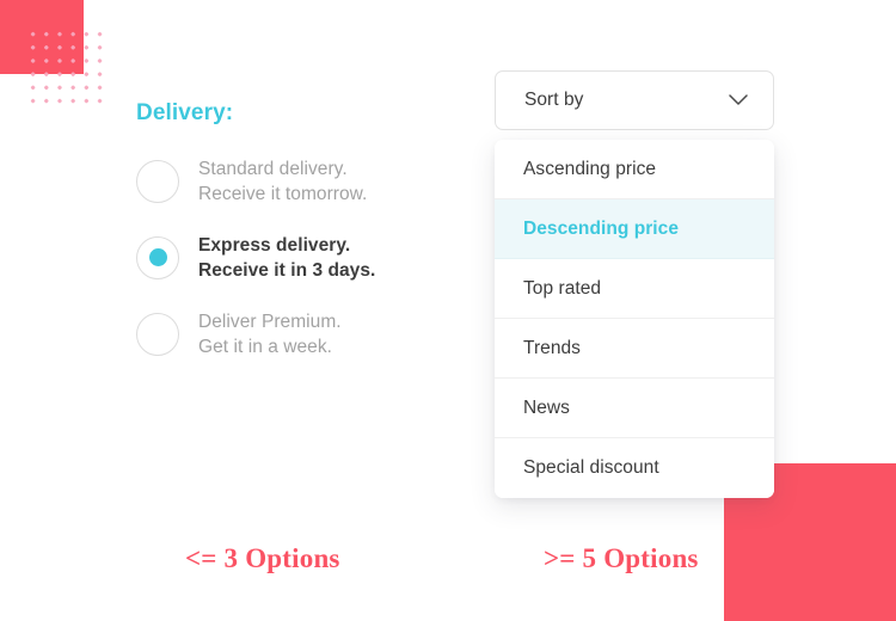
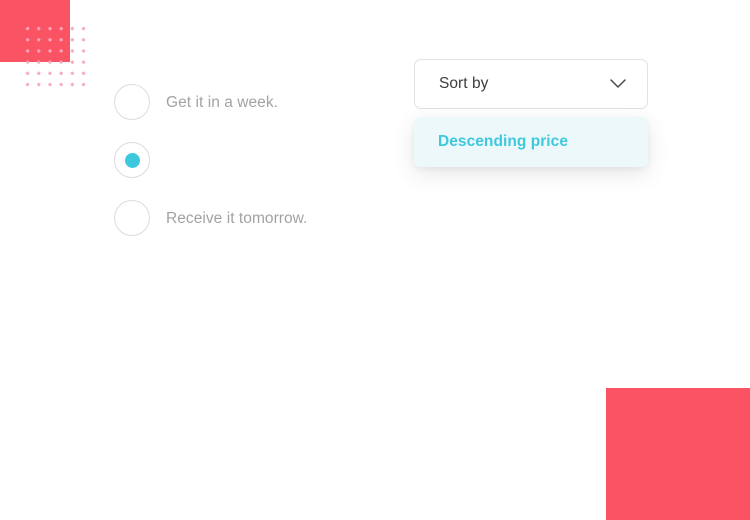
- Delivery:
- Standard delivery.
- Receive it tomorrow.
+ Get it in a week.
- Express delivery.
- Receive it in 3 days.
- Deliver Premium.
- Get it in a week.
+ Receive it tomorrow.
  Sort by
- Ascending price
  Descending price
- Top rated
- Trends
- News
- Special discount
- <= 3 Options
- >= 5 Options
